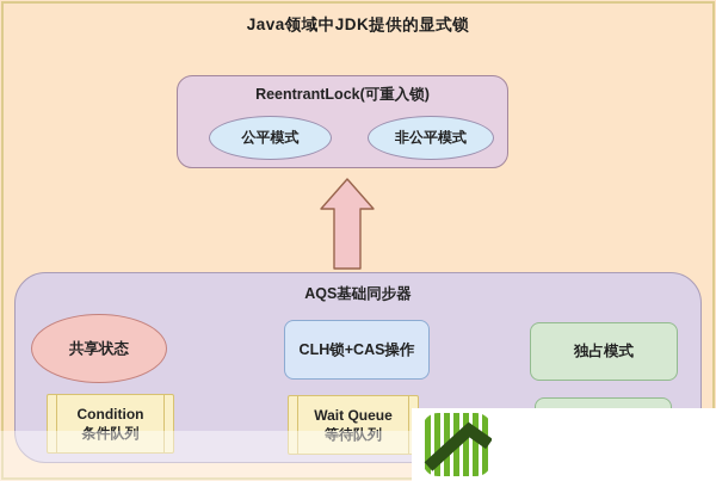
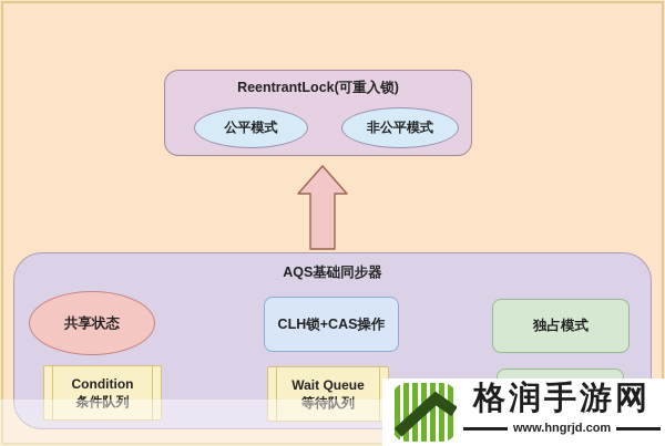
- Java领域中JDK提供的显式锁
  ReentrantLock(可重入锁)
  公平模式
  非公平模式
  AQS基础同步器
  共享状态
  CLH锁+CAS操作
  独占模式
  Condition
  条件队列
  Wait Queue
  等待队列
+ 格润手游网
+ www.hngrjd.com
